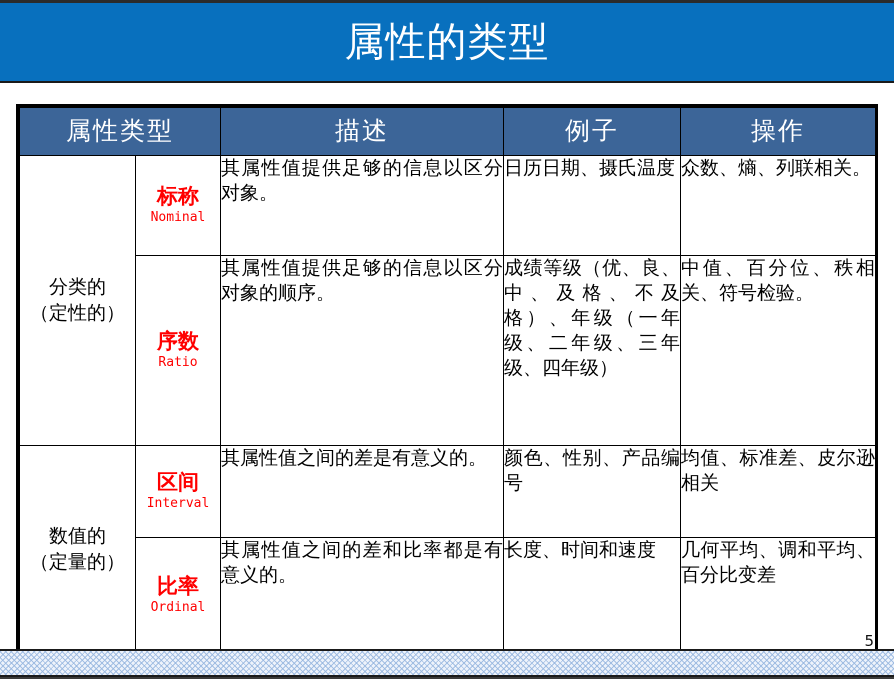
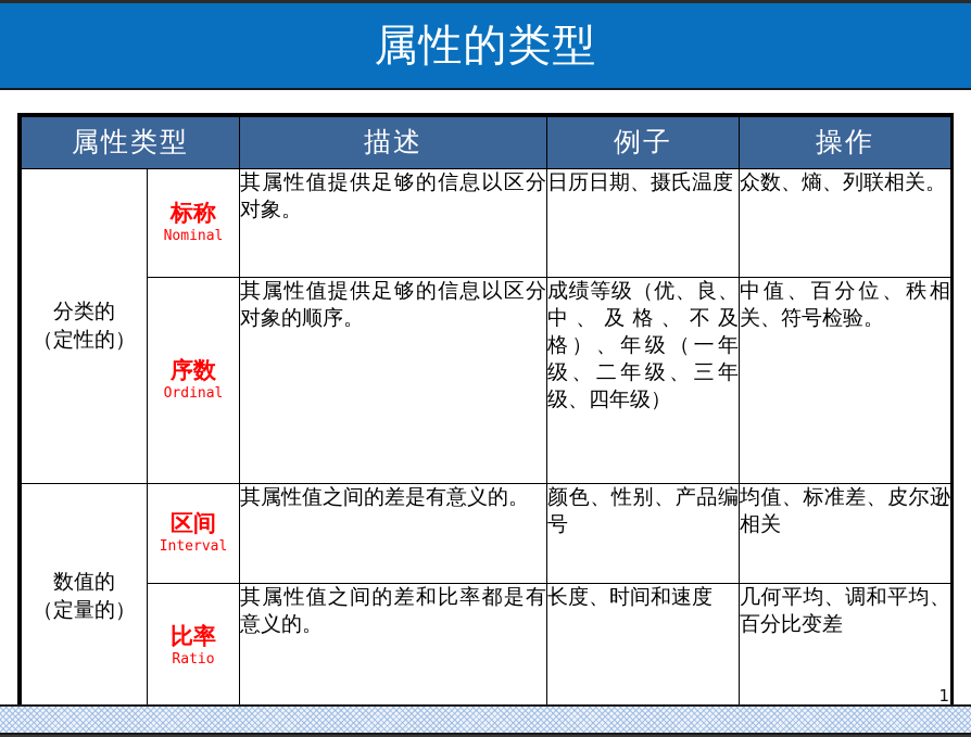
  属性的类型
  属性类型	描述	例子	操作
  分类的 （定性的）	标称 Nominal	其属性值提供足够的信息以区分对象。	日历日期、摄氏温度	众数、熵、列联相关。
- 序数 Ratio	其属性值提供足够的信息以区分对象的顺序。	成绩等级（优、良、中、及格、不及格）、年级（一年级、二年级、三年级、四年级）	中值、百分位、秩相关、符号检验。
+ 序数 Ordinal	其属性值提供足够的信息以区分对象的顺序。	成绩等级（优、良、中、及格、不及格）、年级（一年级、二年级、三年级、四年级）	中值、百分位、秩相关、符号检验。
  数值的 （定量的）	区间 Interval	其属性值之间的差是有意义的。	颜色、性别、产品编号	均值、标准差、皮尔逊相关
- 比率 Ordinal	其属性值之间的差和比率都是有意义的。	长度、时间和速度	几何平均、调和平均、百分比变差
+ 比率 Ratio	其属性值之间的差和比率都是有意义的。	长度、时间和速度	几何平均、调和平均、百分比变差
- 5
+ 1
